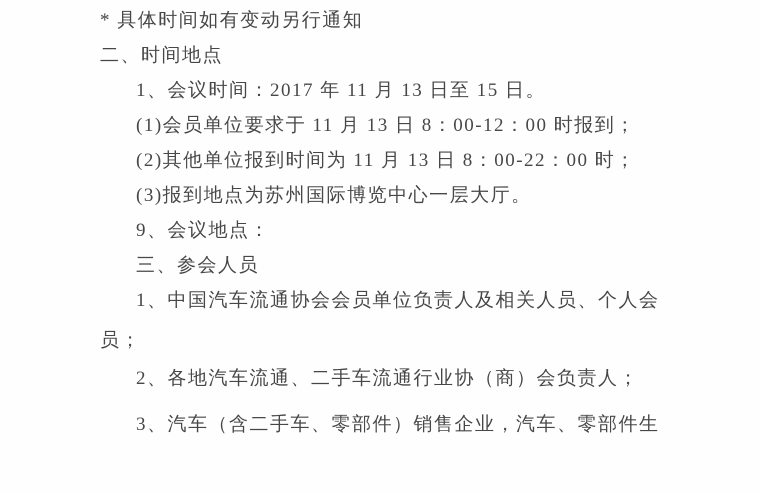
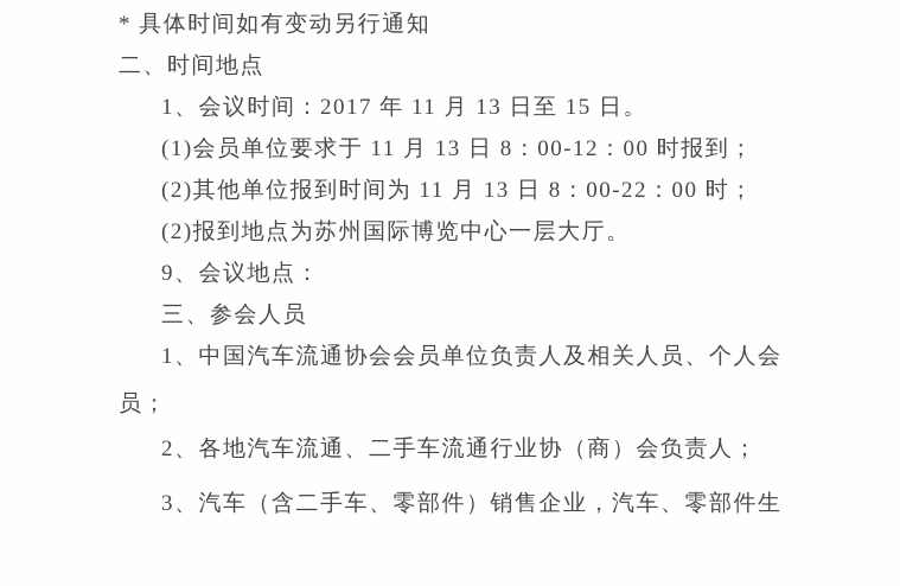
  * 具体时间如有变动另行通知
  二、时间地点
  1、会议时间：2017 年 11 月 13 日至 15 日。
  (1)会员单位要求于 11 月 13 日 8：00-12：00 时报到；
  (2)其他单位报到时间为 11 月 13 日 8：00-22：00 时；
- (3)报到地点为苏州国际博览中心一层大厅。
+ (2)报到地点为苏州国际博览中心一层大厅。
  9、会议地点：
  三、参会人员
  1、中国汽车流通协会会员单位负责人及相关人员、个人会
  员；
  2、各地汽车流通、二手车流通行业协（商）会负责人；
  3、汽车（含二手车、零部件）销售企业，汽车、零部件生
